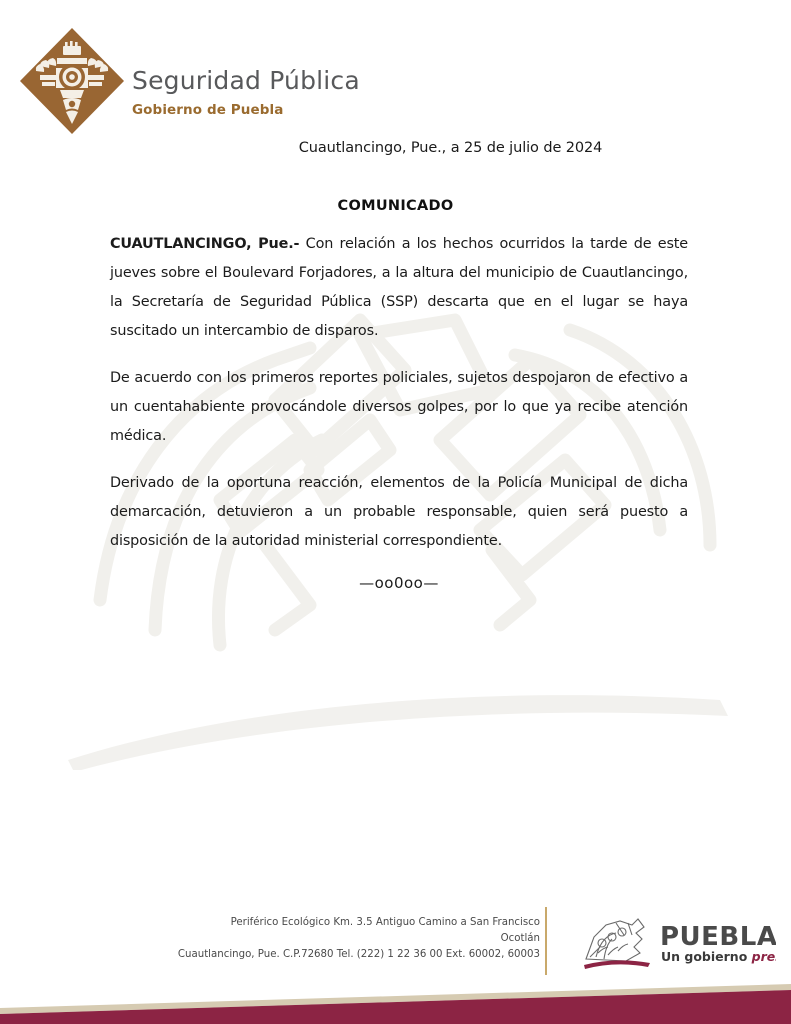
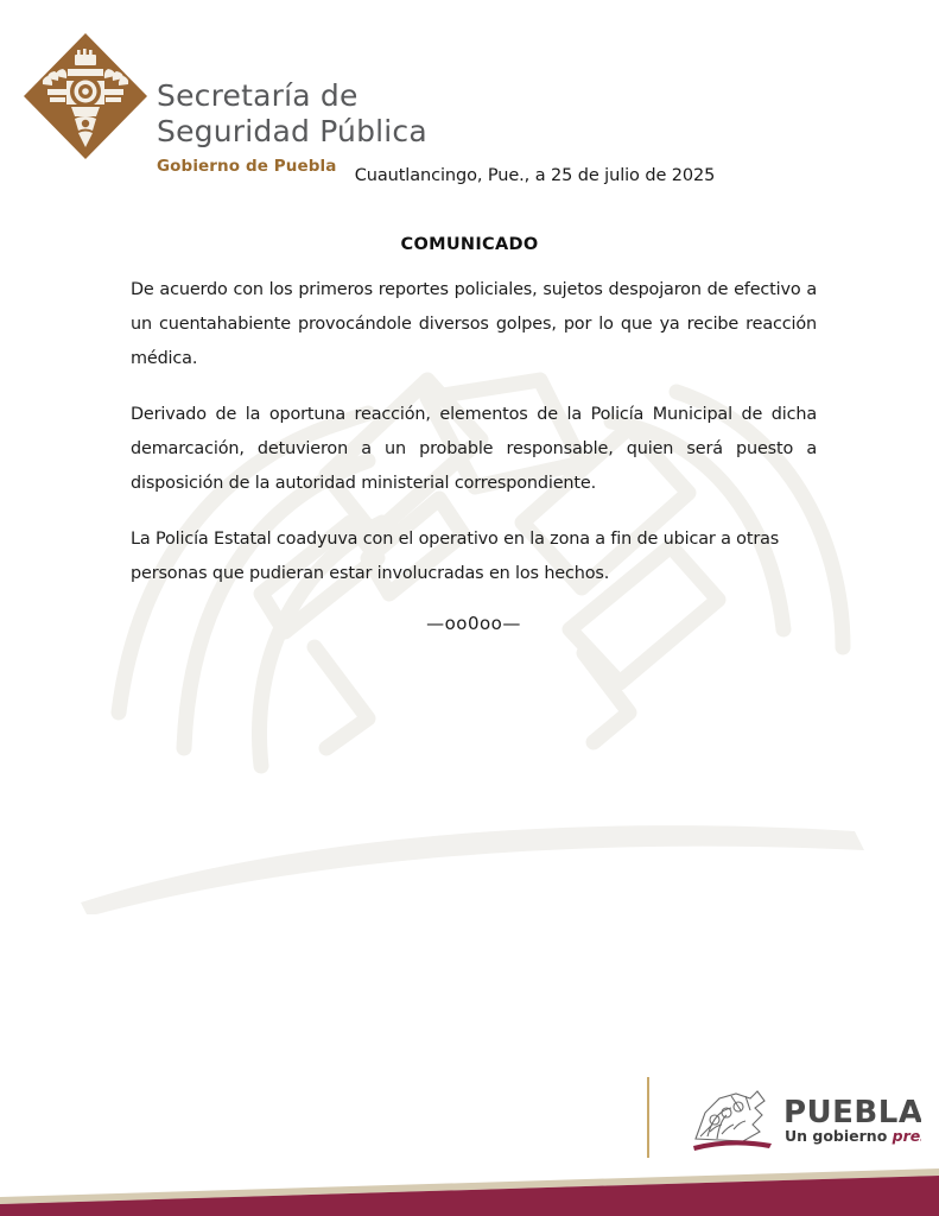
+ Secretaría de
  Seguridad Pública
  Gobierno de Puebla
- Cuautlancingo, Pue., a 25 de julio de 2024
+ Cuautlancingo, Pue., a 25 de julio de 2025
  COMUNICADO
- CUAUTLANCINGO, Pue.- Con relación a los hechos ocurridos la tarde de este jueves sobre el Boulevard Forjadores, a la altura del municipio de Cuautlancingo, la Secretaría de Seguridad Pública (SSP) descarta que en el lugar se haya suscitado un intercambio de disparos.
- De acuerdo con los primeros reportes policiales, sujetos despojaron de efectivo a un cuentahabiente provocándole diversos golpes, por lo que ya recibe atención médica.
+ De acuerdo con los primeros reportes policiales, sujetos despojaron de efectivo a un cuentahabiente provocándole diversos golpes, por lo que ya recibe reacción médica.
  Derivado de la oportuna reacción, elementos de la Policía Municipal de dicha demarcación, detuvieron a un probable responsable, quien será puesto a disposición de la autoridad ministerial correspondiente.
+ La Policía Estatal coadyuva con el operativo en la zona a fin de ubicar a otras personas que pudieran estar involucradas en los hechos.
  —oo0oo—
- Periférico Ecológico Km. 3.5 Antiguo Camino a San Francisco
- Ocotlán
- Cuautlancingo, Pue. C.P.72680 Tel. (222) 1 22 36 00 Ext. 60002, 60003
  PUEBLA
  Un gobierno pre
